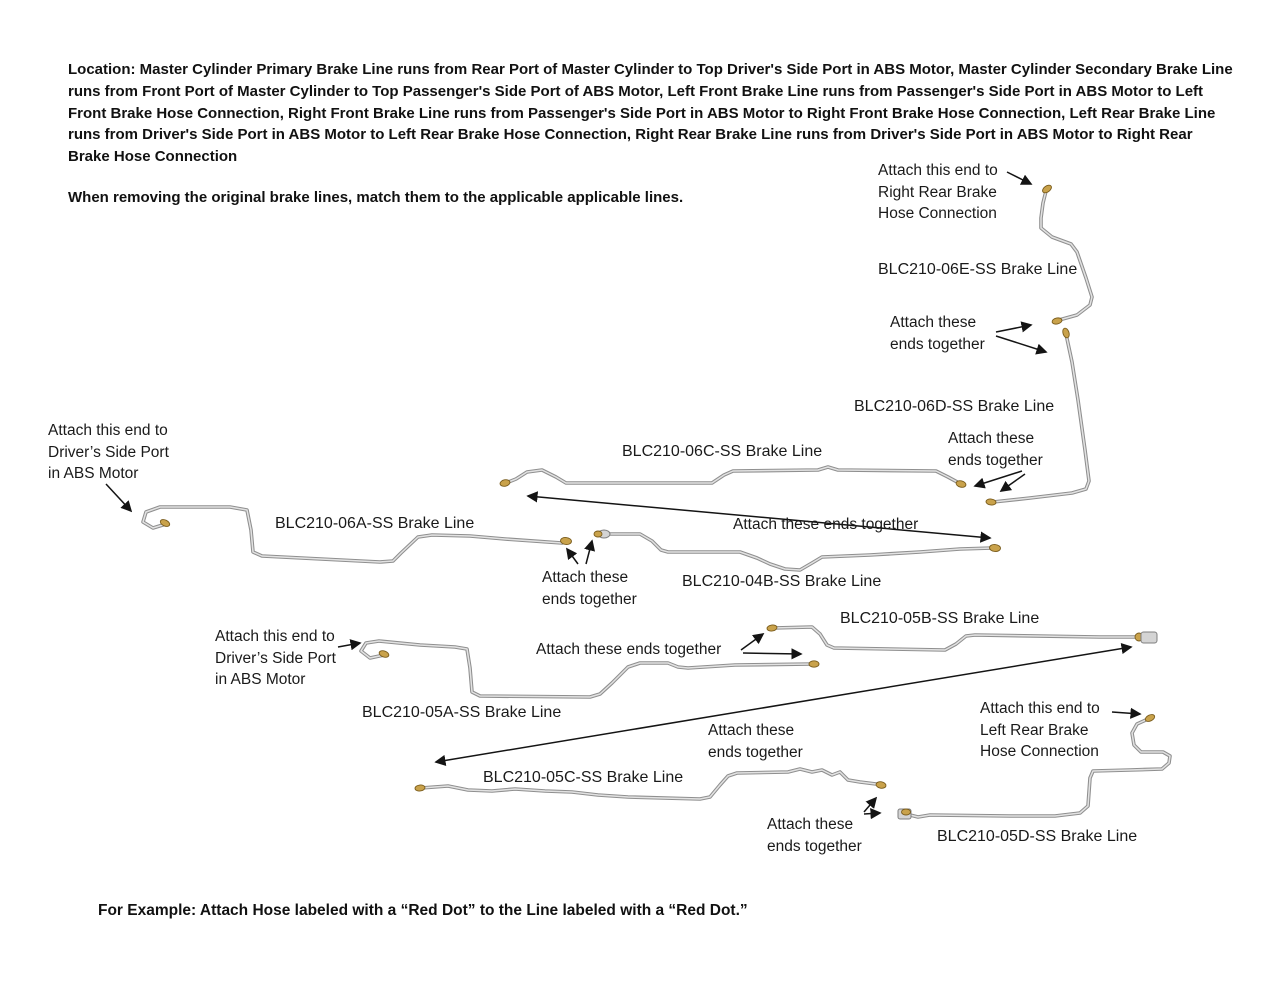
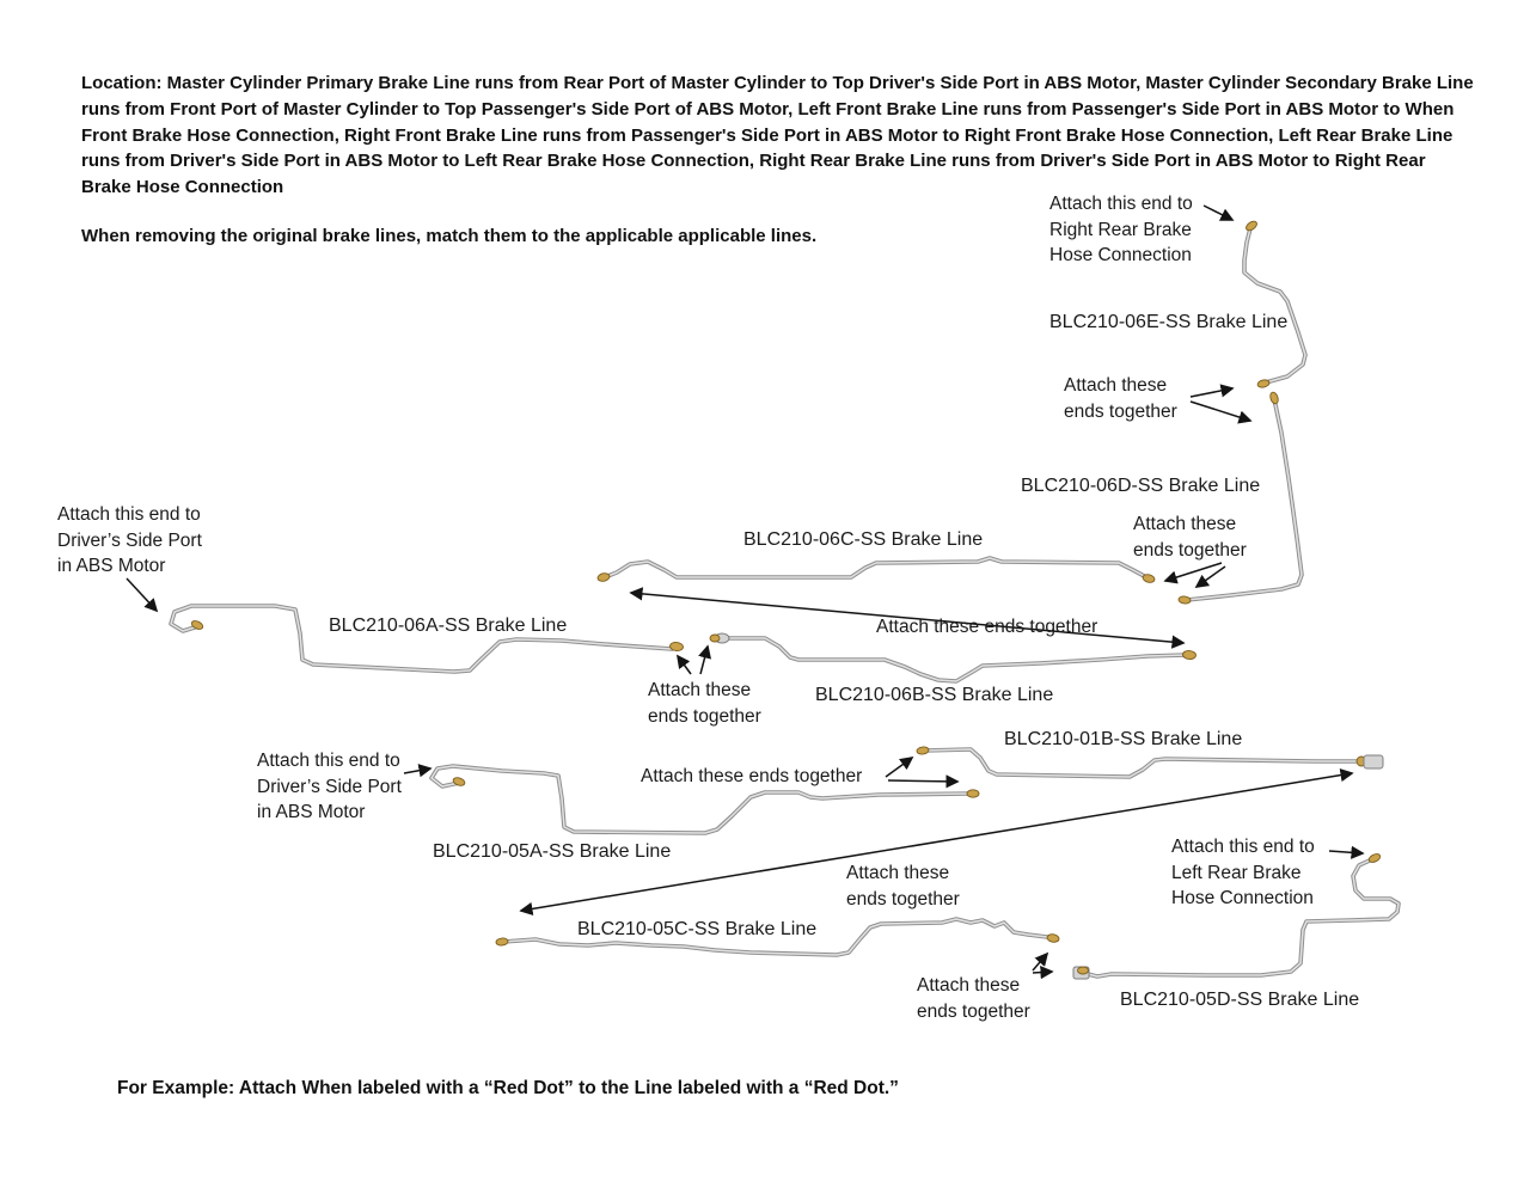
- Location: Master Cylinder Primary Brake Line runs from Rear Port of Master Cylinder to Top Driver's Side Port in ABS Motor, Master Cylinder Secondary Brake Line runs from Front Port of Master Cylinder to Top Passenger's Side Port of ABS Motor, Left Front Brake Line runs from Passenger's Side Port in ABS Motor to Left Front Brake Hose Connection, Right Front Brake Line runs from Passenger's Side Port in ABS Motor to Right Front Brake Hose Connection, Left Rear Brake Line runs from Driver's Side Port in ABS Motor to Left Rear Brake Hose Connection, Right Rear Brake Line runs from Driver's Side Port in ABS Motor to Right Rear Brake Hose Connection
+ Location: Master Cylinder Primary Brake Line runs from Rear Port of Master Cylinder to Top Driver's Side Port in ABS Motor, Master Cylinder Secondary Brake Line runs from Front Port of Master Cylinder to Top Passenger's Side Port of ABS Motor, Left Front Brake Line runs from Passenger's Side Port in ABS Motor to When Front Brake Hose Connection, Right Front Brake Line runs from Passenger's Side Port in ABS Motor to Right Front Brake Hose Connection, Left Rear Brake Line runs from Driver's Side Port in ABS Motor to Left Rear Brake Hose Connection, Right Rear Brake Line runs from Driver's Side Port in ABS Motor to Right Rear Brake Hose Connection
  When removing the original brake lines, match them to the applicable applicable lines.
  BLC210-06E-SS Brake Line
  BLC210-06D-SS Brake Line
  BLC210-06C-SS Brake Line
  BLC210-06A-SS Brake Line
- BLC210-04B-SS Brake Line
+ BLC210-06B-SS Brake Line
- BLC210-05B-SS Brake Line
+ BLC210-01B-SS Brake Line
  BLC210-05A-SS Brake Line
  BLC210-05C-SS Brake Line
  BLC210-05D-SS Brake Line
  Attach this end to
  Right Rear Brake
  Hose Connection
  Attach these
  ends together
  Attach these
  ends together
  Attach these ends together
  Attach this end to
  Driver’s Side Port
  in ABS Motor
  Attach these
  ends together
  Attach this end to
  Driver’s Side Port
  in ABS Motor
  Attach these ends together
  Attach these
  ends together
  Attach this end to
  Left Rear Brake
  Hose Connection
  Attach these
  ends together
- For Example: Attach Hose labeled with a “Red Dot” to the Line labeled with a “Red Dot.”
+ For Example: Attach When labeled with a “Red Dot” to the Line labeled with a “Red Dot.”
